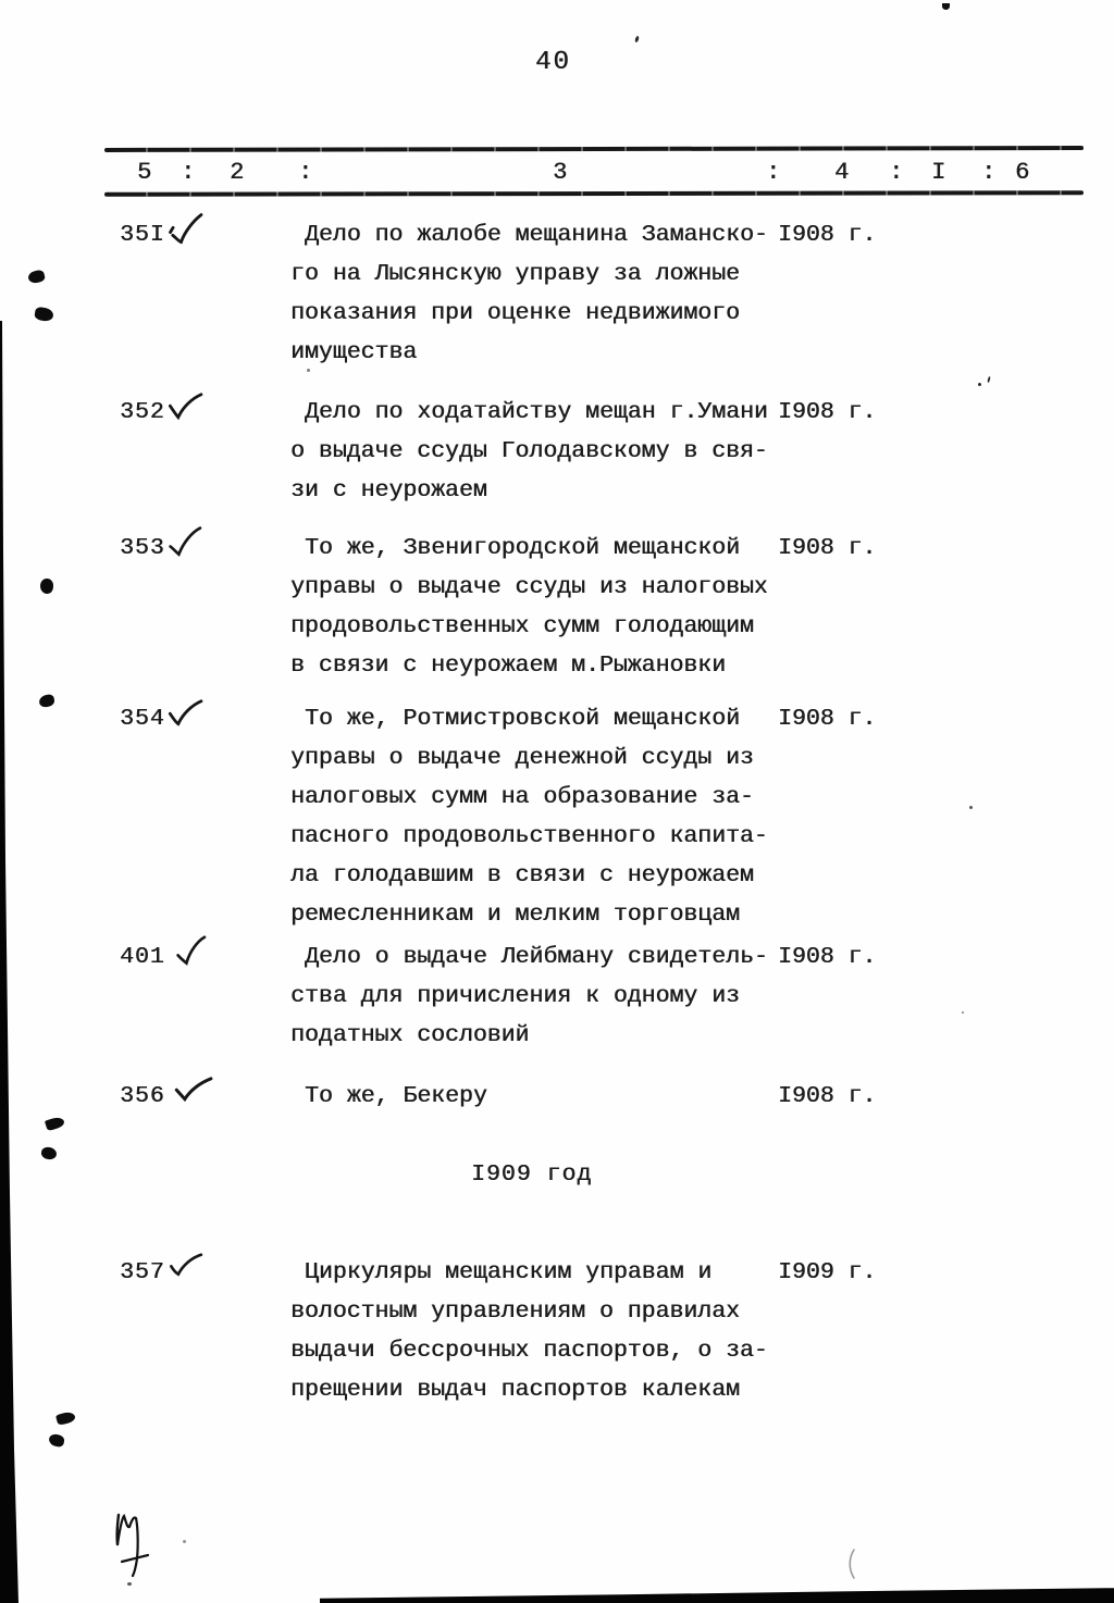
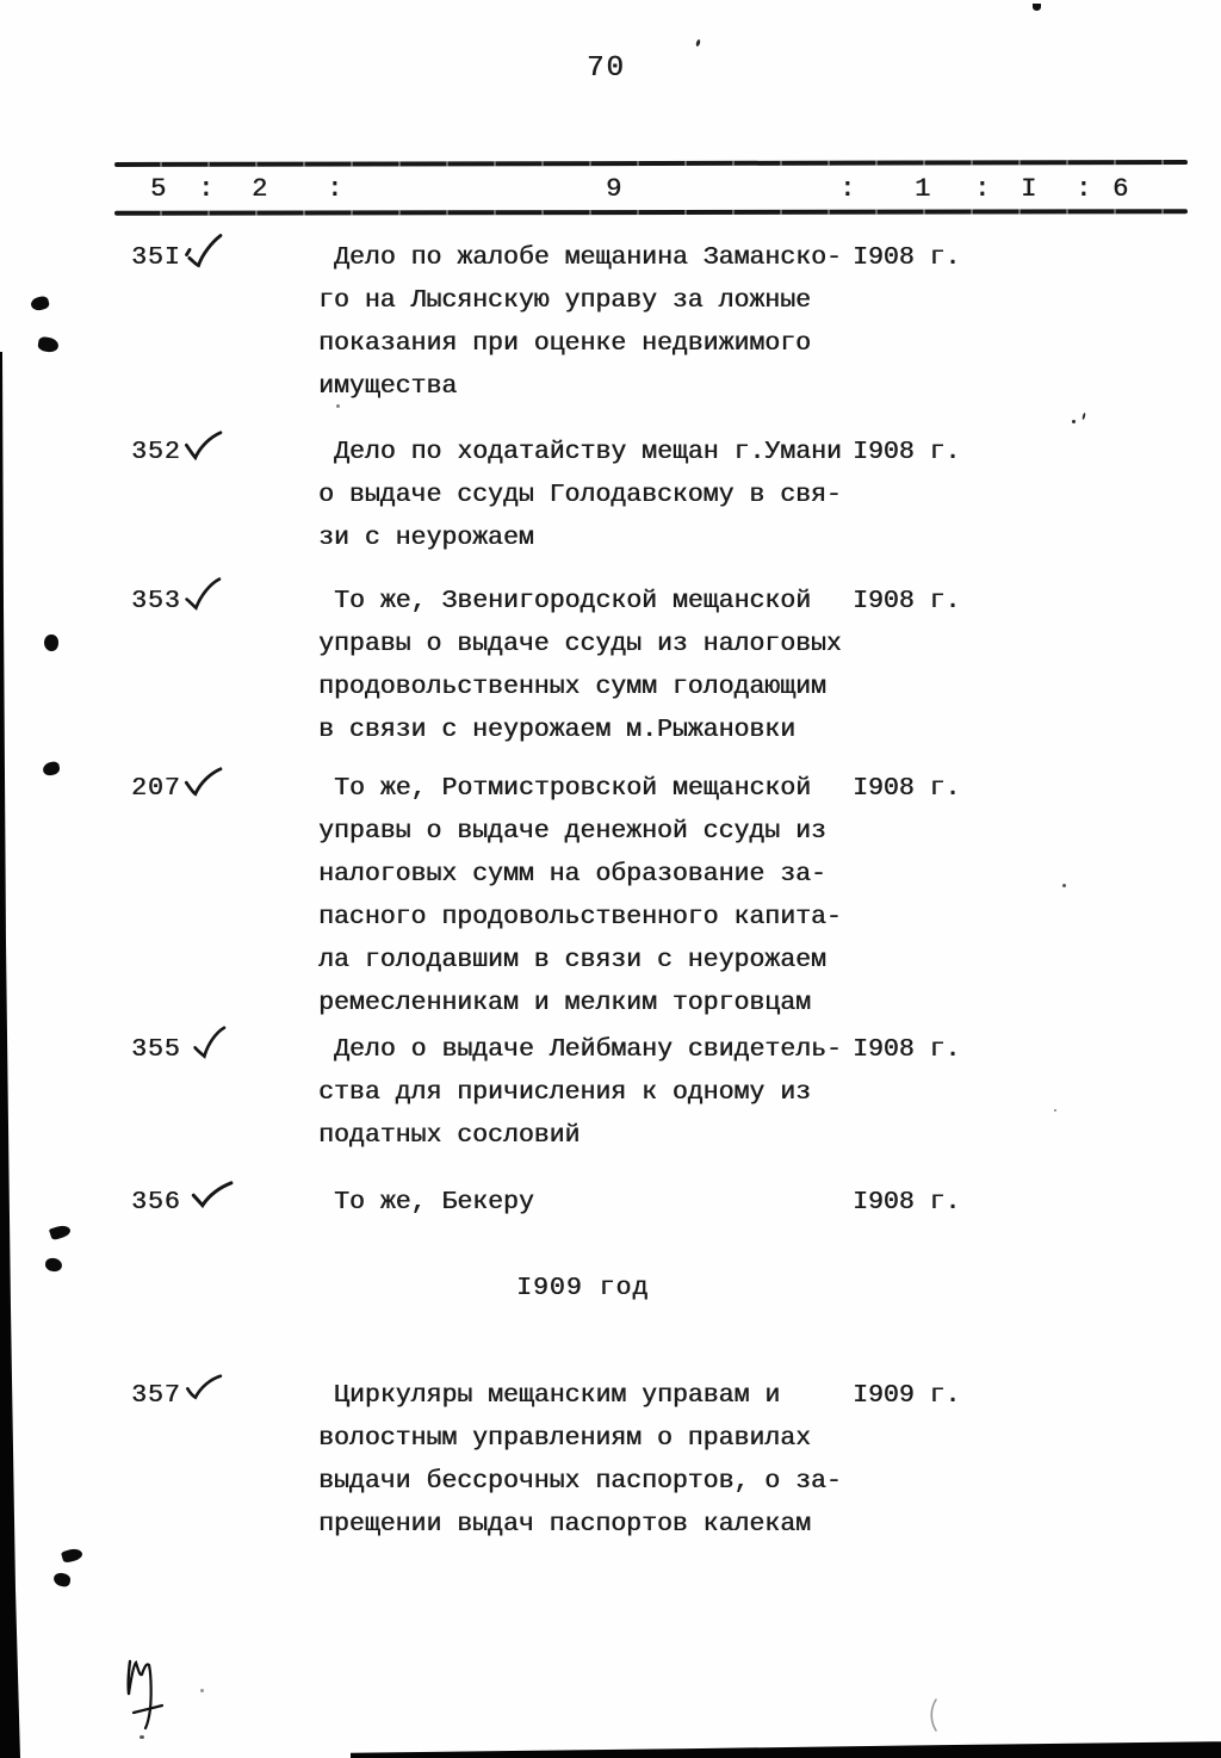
- 40
+ 70
  5
  :
  2
  :
- 3
+ 9
  :
- 4
+ 1
  :
  I
  :
  6
  35I
  Дело по жалобе мещанина Заманско-
  го на Лысянскую управу за ложные
  показания при оценке недвижимого
  имущества
  I908 г.
  352
  Дело по ходатайству мещан г.Умани
  о выдаче ссуды Голодавскому в свя-
  зи с неурожаем
  I908 г.
  353
  То же, Звенигородской мещанской
  управы о выдаче ссуды из налоговых
  продовольственных сумм голодающим
  в связи с неурожаем м.Рыжановки
  I908 г.
- 354
+ 207
  То же, Ротмистровской мещанской
  управы о выдаче денежной ссуды из
  налоговых сумм на образование за-
  пасного продовольственного капита-
  ла голодавшим в связи с неурожаем
  ремесленникам и мелким торговцам
  I908 г.
- 401
+ 355
  Дело о выдаче Лейбману свидетель-
  ства для причисления к одному из
  податных сословий
  I908 г.
  356
  То же, Бекеру
  I908 г.
  I909 год
  357
  Циркуляры мещанским управам и
  волостным управлениям о правилах
  выдачи бессрочных паспортов, о за-
  прещении выдач паспортов калекам
  I909 г.
